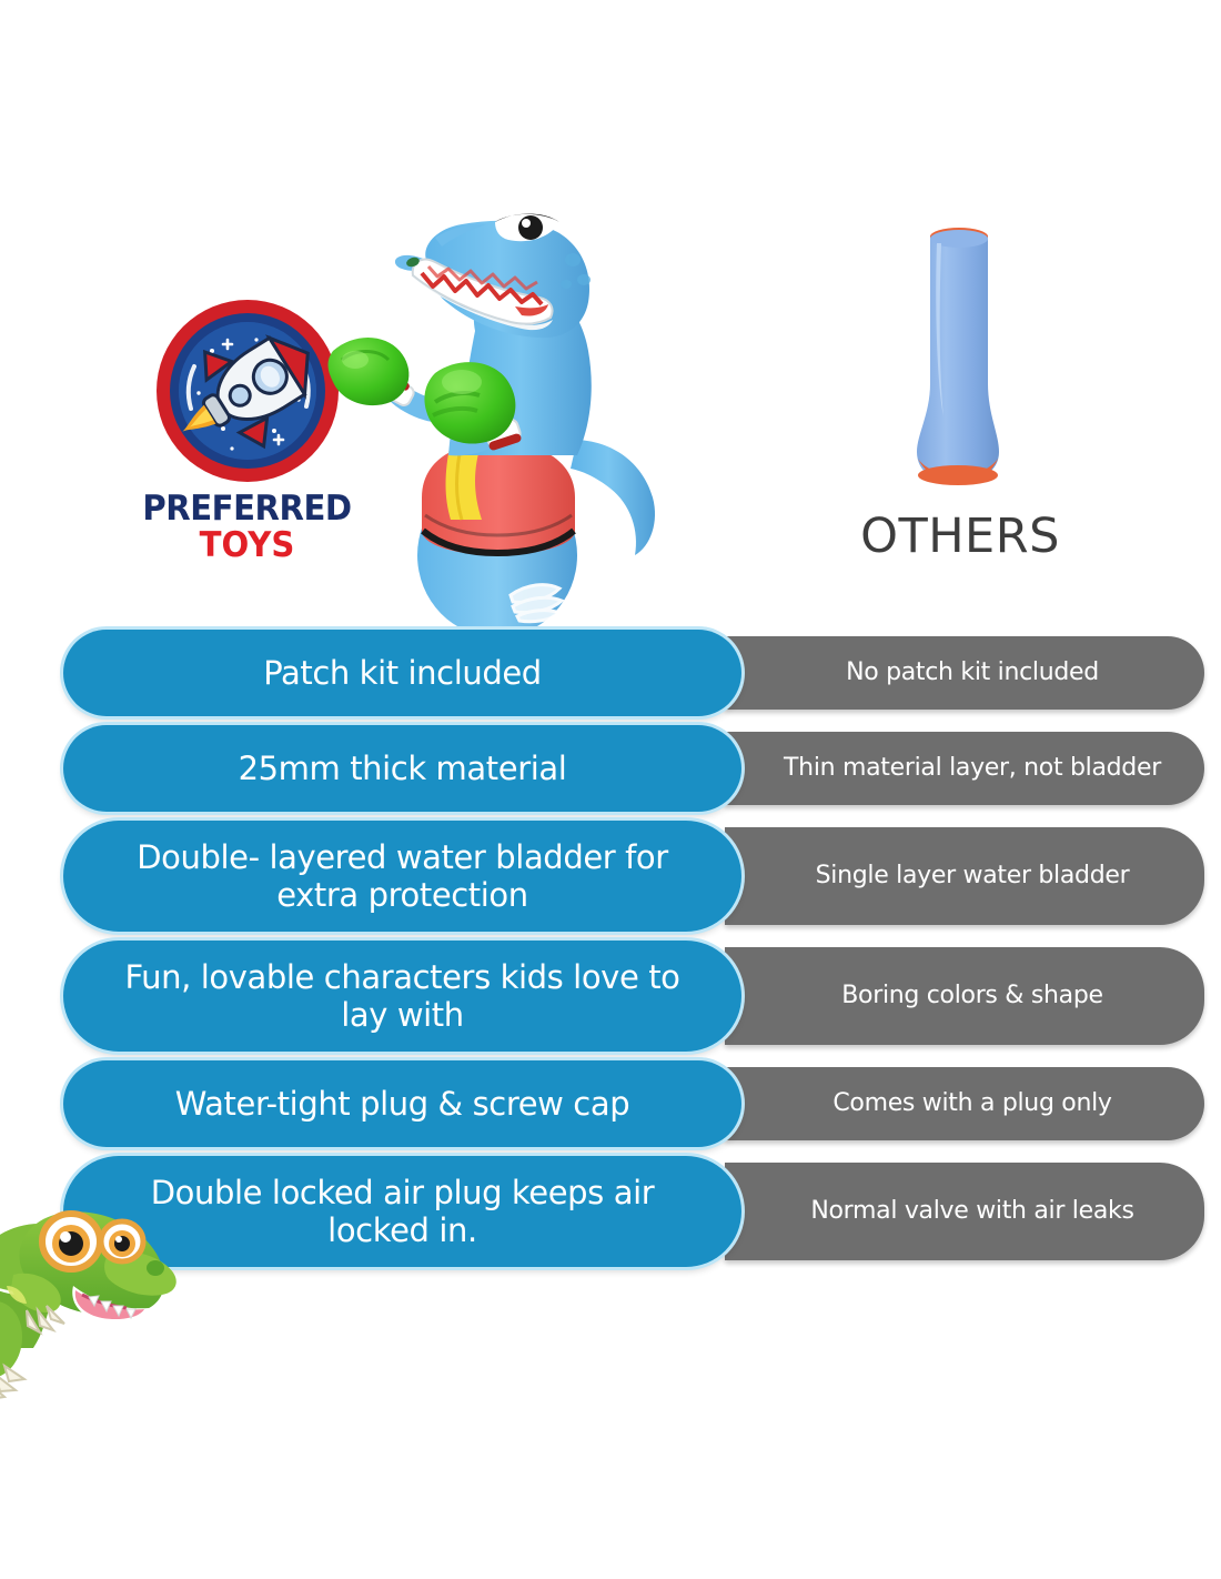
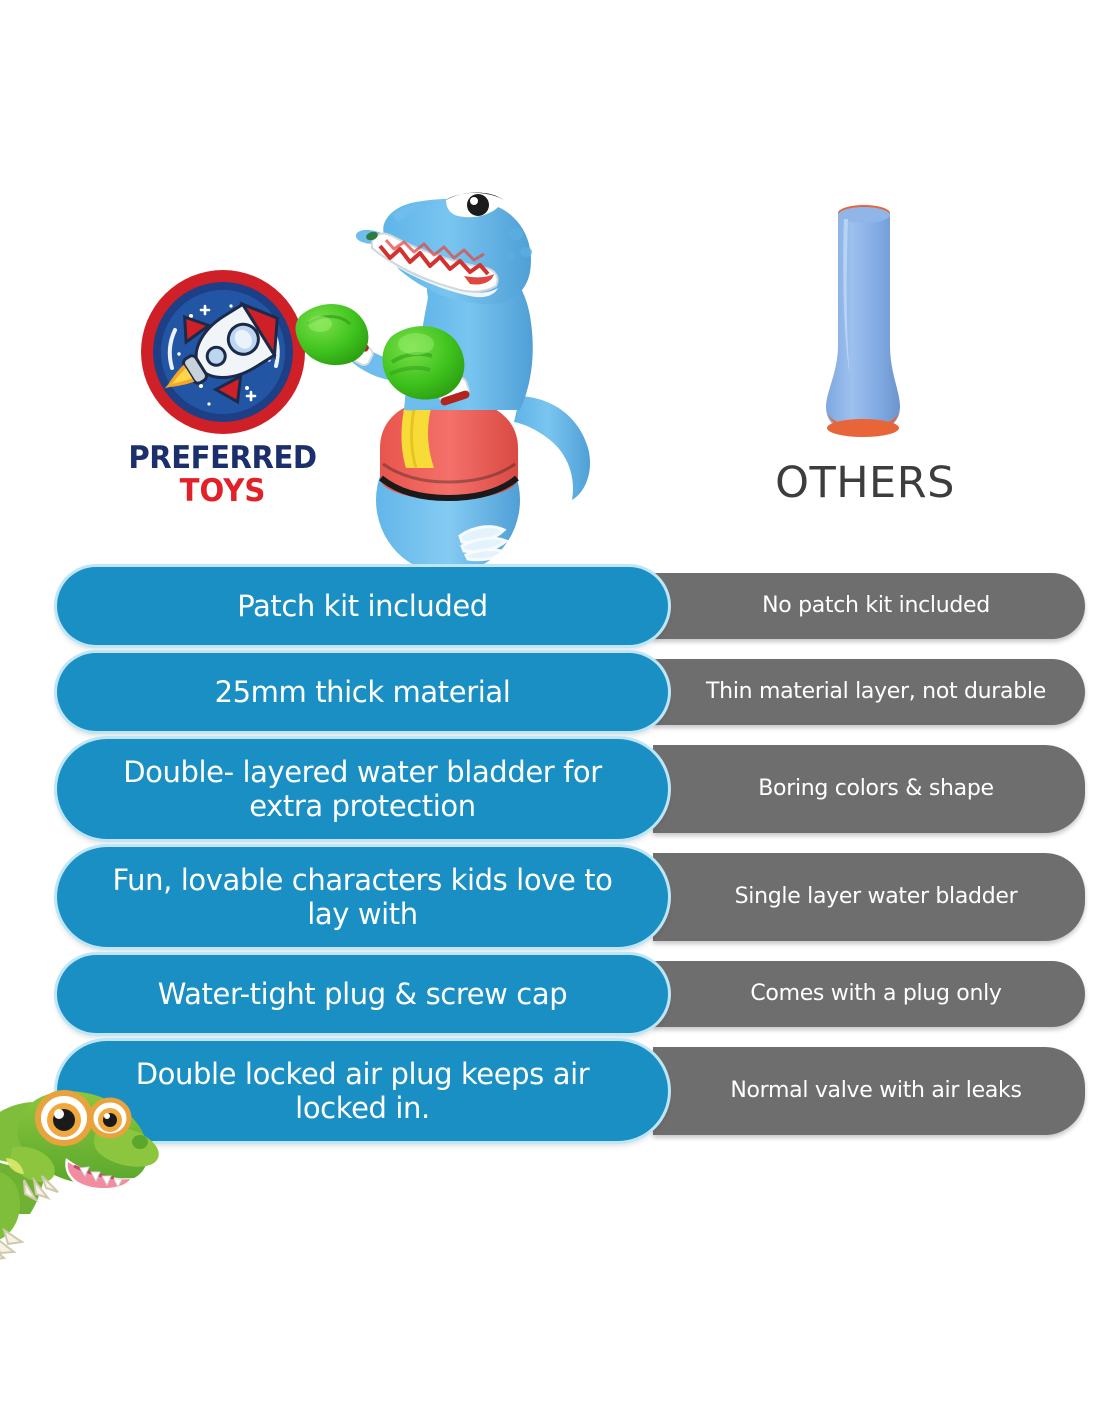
  PREFERRED
  TOYS
  OTHERS
  No patch kit included
  Patch kit included
- Thin material layer, not bladder
+ Thin material layer, not durable
  25mm thick material
- Single layer water bladder
+ Boring colors & shape
  Double- layered water bladder for extra protection
- Boring colors & shape
+ Single layer water bladder
  Fun, lovable characters kids love to lay with
  Comes with a plug only
  Water-tight plug & screw cap
  Normal valve with air leaks
  Double locked air plug keeps air locked in.
